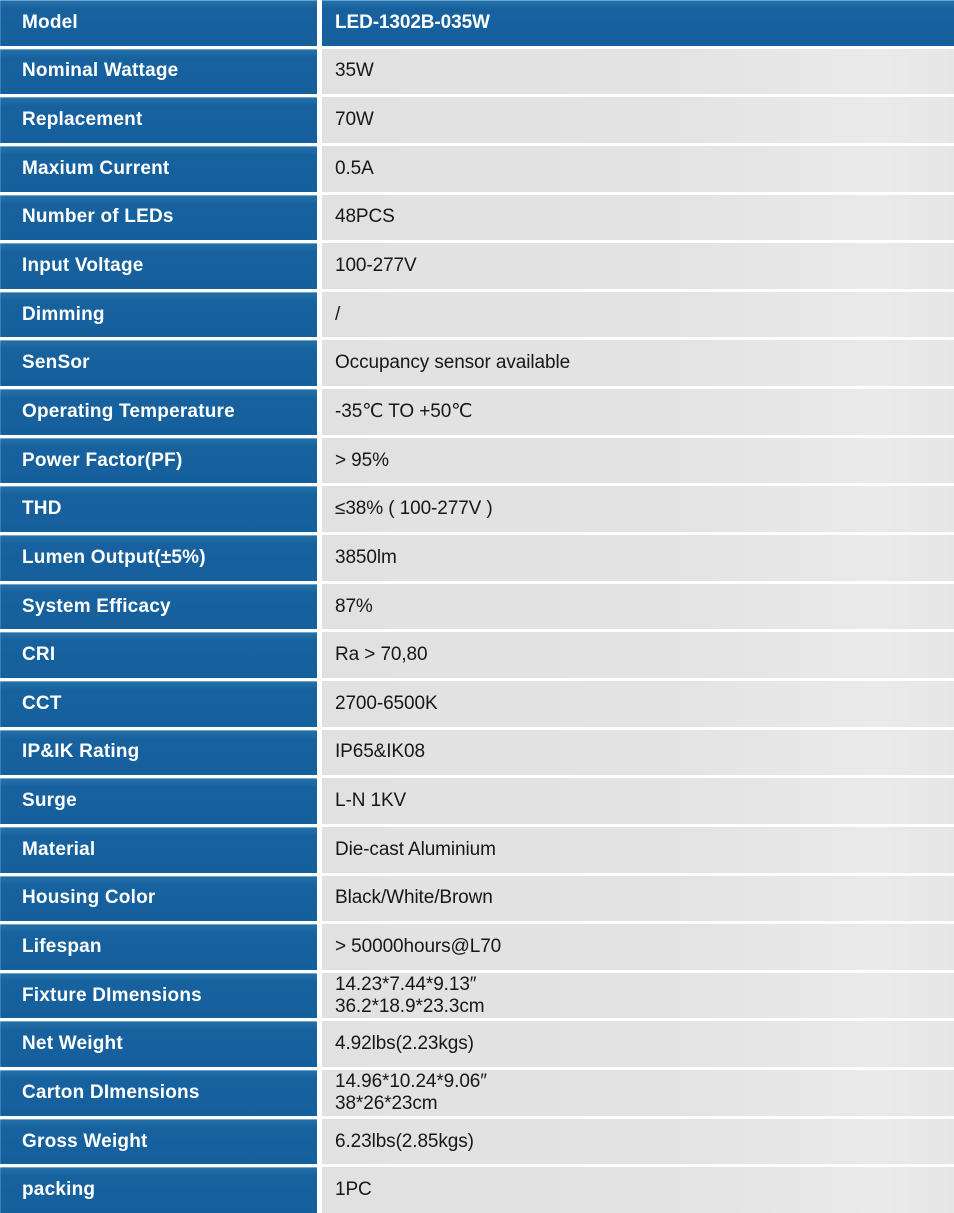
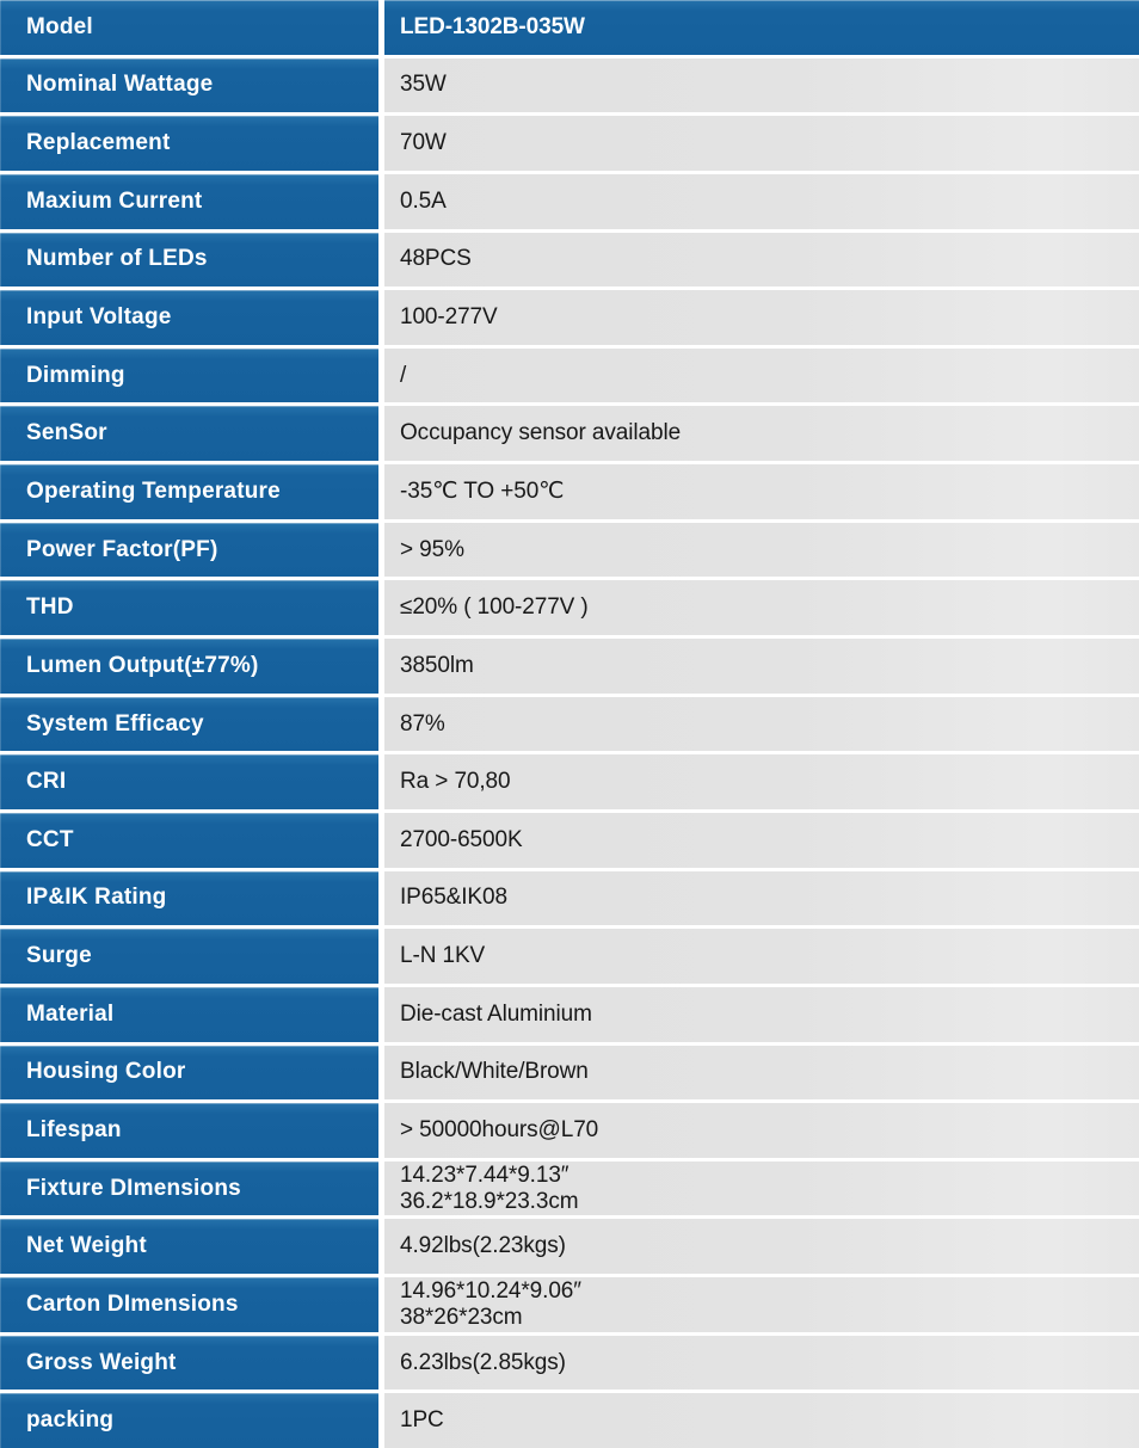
  Model
  LED-1302B-035W
  Nominal Wattage
  35W
  Replacement
  70W
  Maxium Current
  0.5A
  Number of LEDs
  48PCS
  Input Voltage
  100-277V
  Dimming
  /
  SenSor
  Occupancy sensor available
  Operating Temperature
  -35℃ TO +50℃
  Power Factor(PF)
  > 95%
  THD
- ≤38% ( 100-277V )
+ ≤20% ( 100-277V )
- Lumen Output(±5%)
+ Lumen Output(±77%)
  3850lm
  System Efficacy
  87%
  CRI
  Ra > 70,80
  CCT
  2700-6500K
  IP&IK Rating
  IP65&IK08
  Surge
  L-N 1KV
  Material
  Die-cast Aluminium
  Housing Color
  Black/White/Brown
  Lifespan
  > 50000hours@L70
  Fixture DImensions
  14.23*7.44*9.13″
  36.2*18.9*23.3cm
  Net Weight
  4.92lbs(2.23kgs)
  Carton DImensions
  14.96*10.24*9.06″
  38*26*23cm
  Gross Weight
  6.23lbs(2.85kgs)
  packing
  1PC
